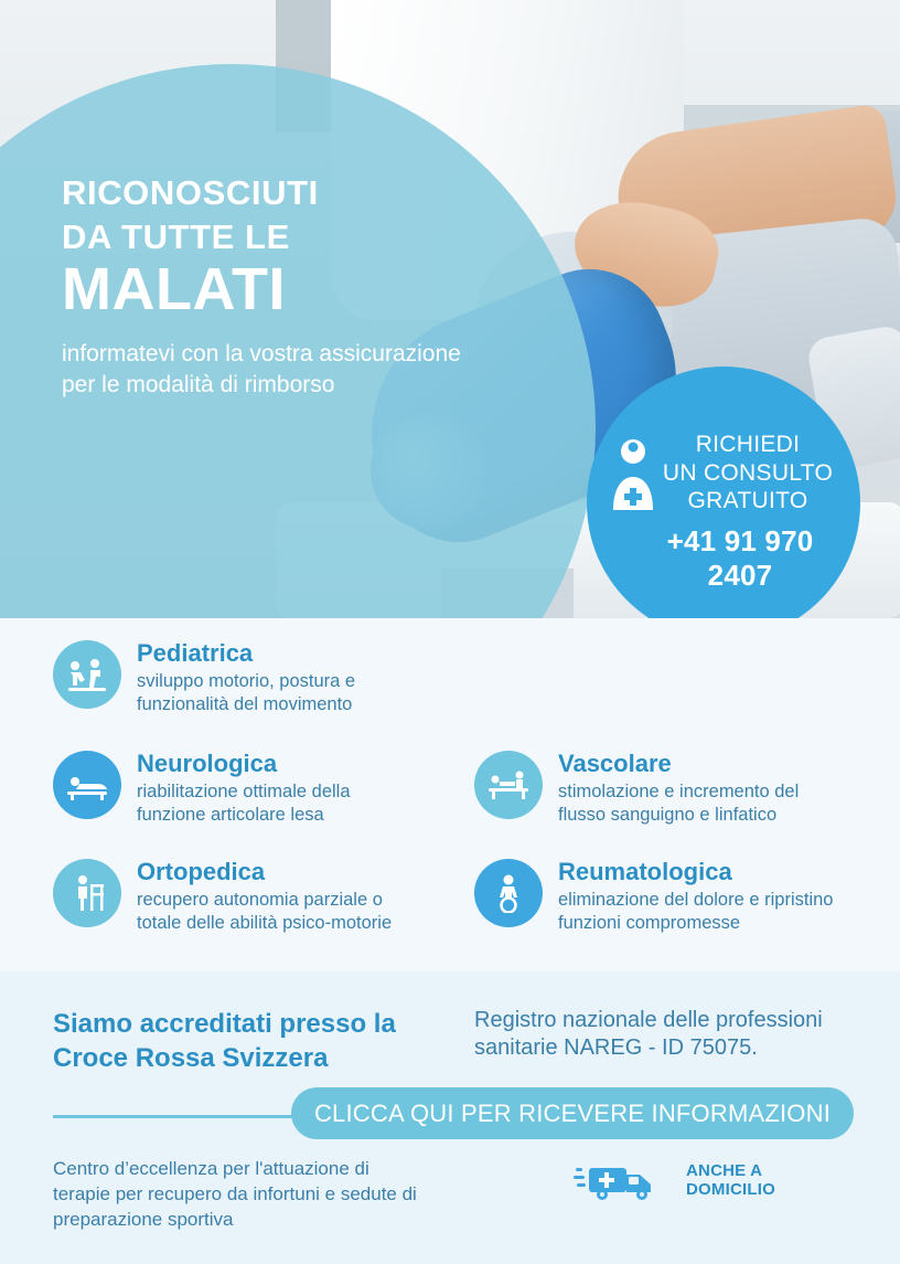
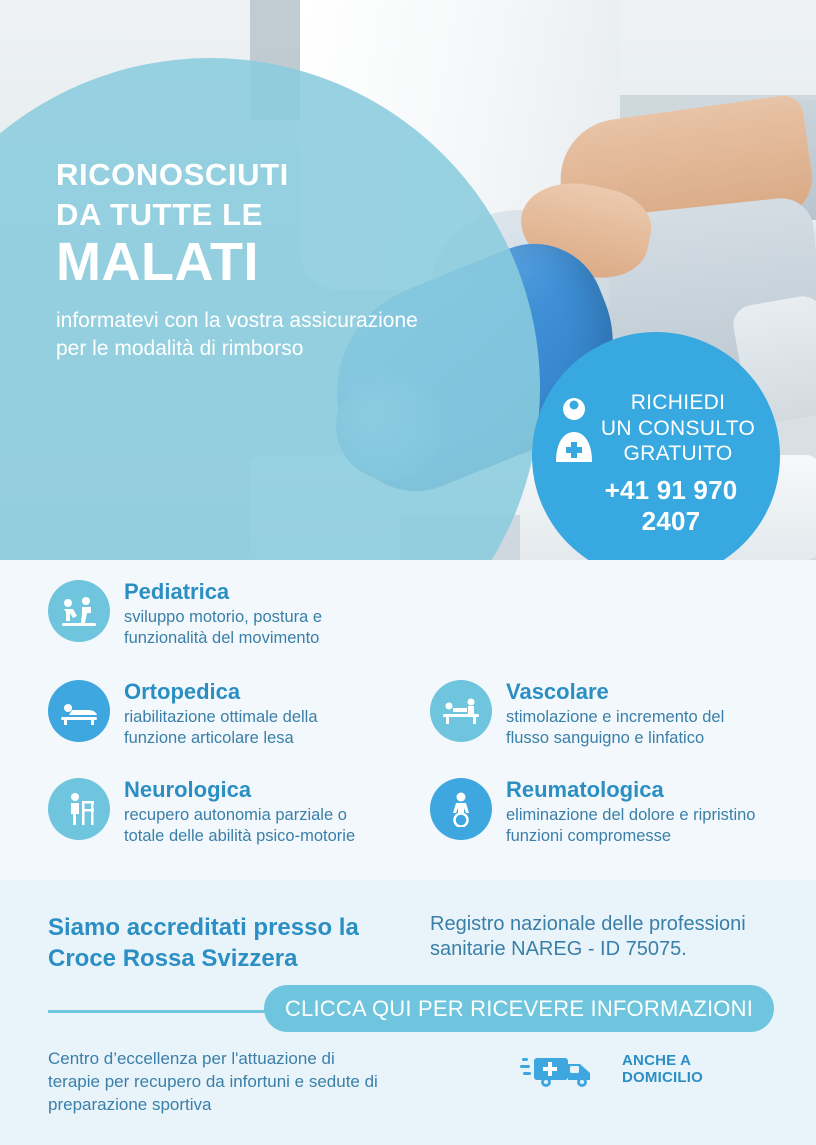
  RICONOSCIUTI
  DA TUTTE LE
  MALATI
  informatevi con la vostra assicurazione per le modalità di rimborso
  RICHIEDI
  UN CONSULTO
  GRATUITO
  +41 91 970 2407
  Pediatrica
  sviluppo motorio, postura e funzionalità del movimento
- Neurologica
+ Ortopedica
  riabilitazione ottimale della funzione articolare lesa
- Ortopedica
+ Neurologica
  recupero autonomia parziale o totale delle abilità psico-motorie
  Vascolare
  stimolazione e incremento del flusso sanguigno e linfatico
  Reumatologica
  eliminazione del dolore e ripristino funzioni compromesse
  Siamo accreditati presso la Croce Rossa Svizzera
  Registro nazionale delle professioni sanitarie NAREG - ID 75075.
  CLICCA QUI PER RICEVERE INFORMAZIONI
  Centro d’eccellenza per l'attuazione di terapie per recupero da infortuni e sedute di preparazione sportiva
  ANCHE A
  DOMICILIO
